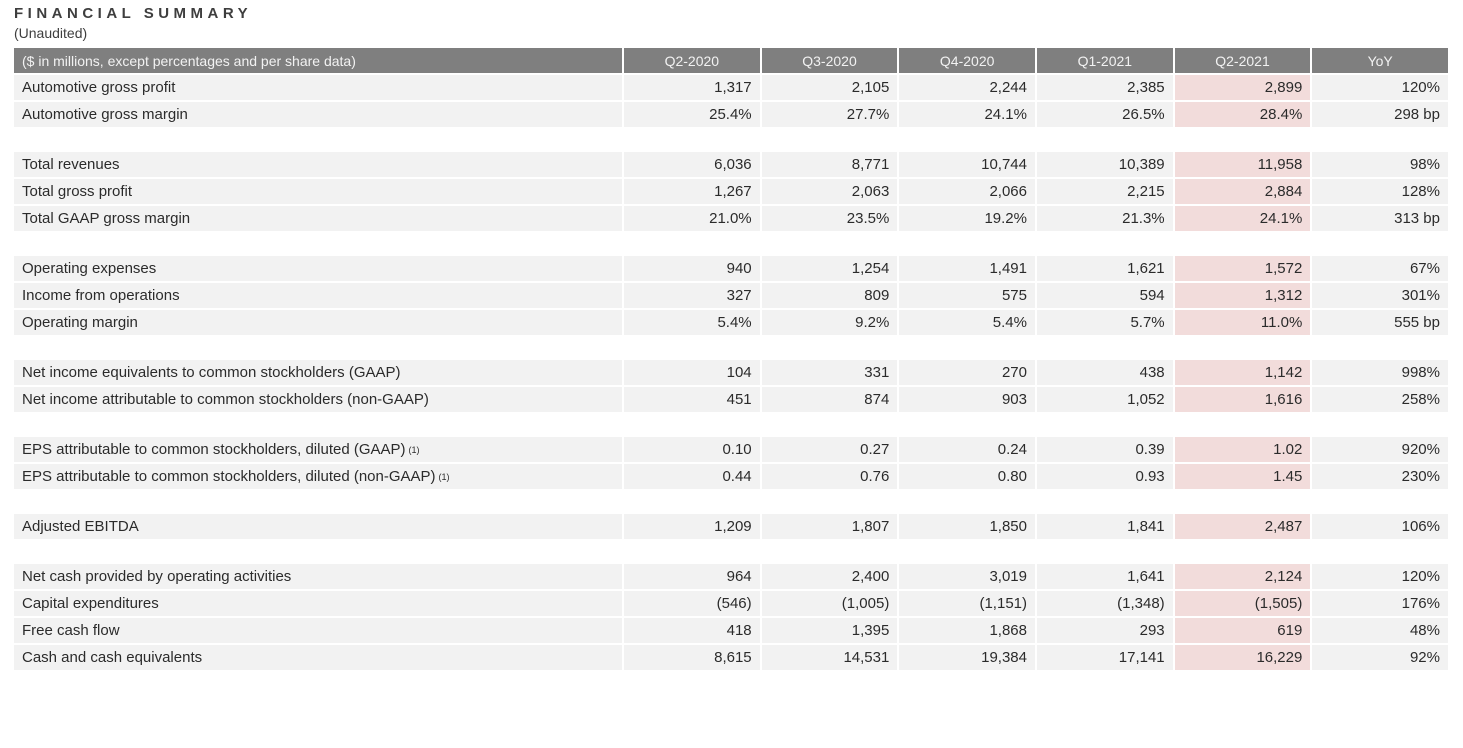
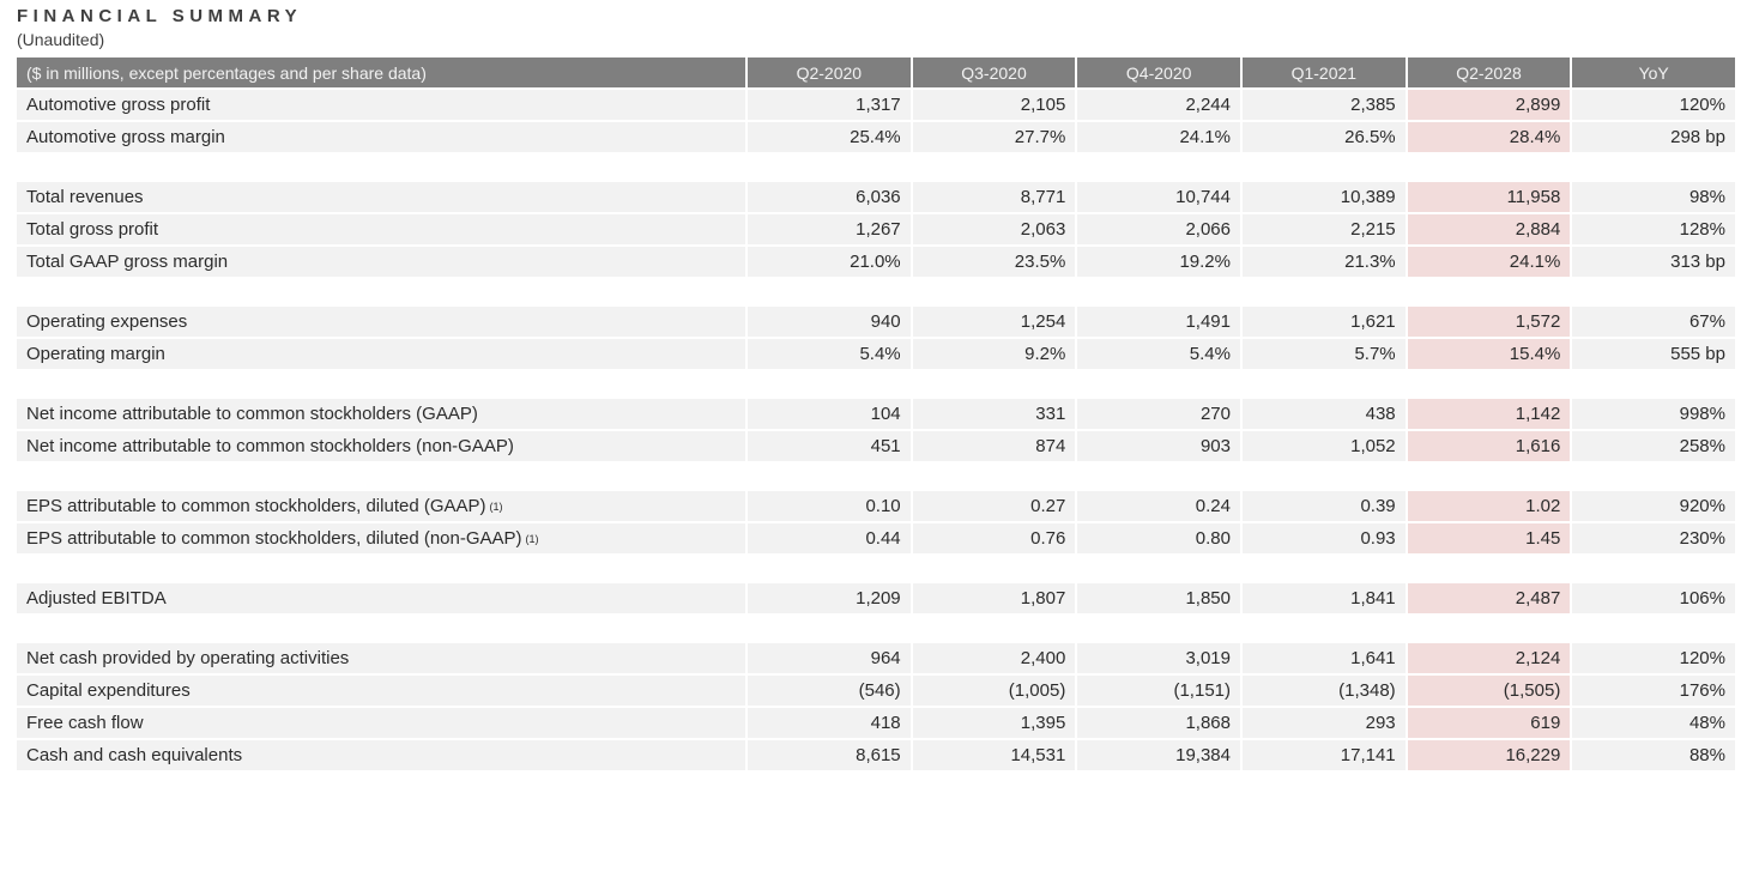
  FINANCIAL SUMMARY
  (Unaudited)
  ($ in millions, except percentages and per share data)
  Q2-2020
  Q3-2020
  Q4-2020
  Q1-2021
- Q2-2021
+ Q2-2028
  YoY
  Automotive gross profit
  1,317
  2,105
  2,244
  2,385
  2,899
  120%
  Automotive gross margin
  25.4%
  27.7%
  24.1%
  26.5%
  28.4%
  298 bp
  Total revenues
  6,036
  8,771
  10,744
  10,389
  11,958
  98%
  Total gross profit
  1,267
  2,063
  2,066
  2,215
  2,884
  128%
  Total GAAP gross margin
  21.0%
  23.5%
  19.2%
  21.3%
  24.1%
  313 bp
  Operating expenses
  940
  1,254
  1,491
  1,621
  1,572
  67%
- Income from operations
- 327
- 809
- 575
- 594
- 1,312
- 301%
  Operating margin
  5.4%
  9.2%
  5.4%
  5.7%
- 11.0%
+ 15.4%
  555 bp
- Net income equivalents to common stockholders (GAAP)
+ Net income attributable to common stockholders (GAAP)
  104
  331
  270
  438
  1,142
  998%
  Net income attributable to common stockholders (non-GAAP)
  451
  874
  903
  1,052
  1,616
  258%
  EPS attributable to common stockholders, diluted (GAAP)
  (1)
  0.10
  0.27
  0.24
  0.39
  1.02
  920%
  EPS attributable to common stockholders, diluted (non-GAAP)
  (1)
  0.44
  0.76
  0.80
  0.93
  1.45
  230%
  Adjusted EBITDA
  1,209
  1,807
  1,850
  1,841
  2,487
  106%
  Net cash provided by operating activities
  964
  2,400
  3,019
  1,641
  2,124
  120%
  Capital expenditures
  (546)
  (1,005)
  (1,151)
  (1,348)
  (1,505)
  176%
  Free cash flow
  418
  1,395
  1,868
  293
  619
  48%
  Cash and cash equivalents
  8,615
  14,531
  19,384
  17,141
  16,229
- 92%
+ 88%
